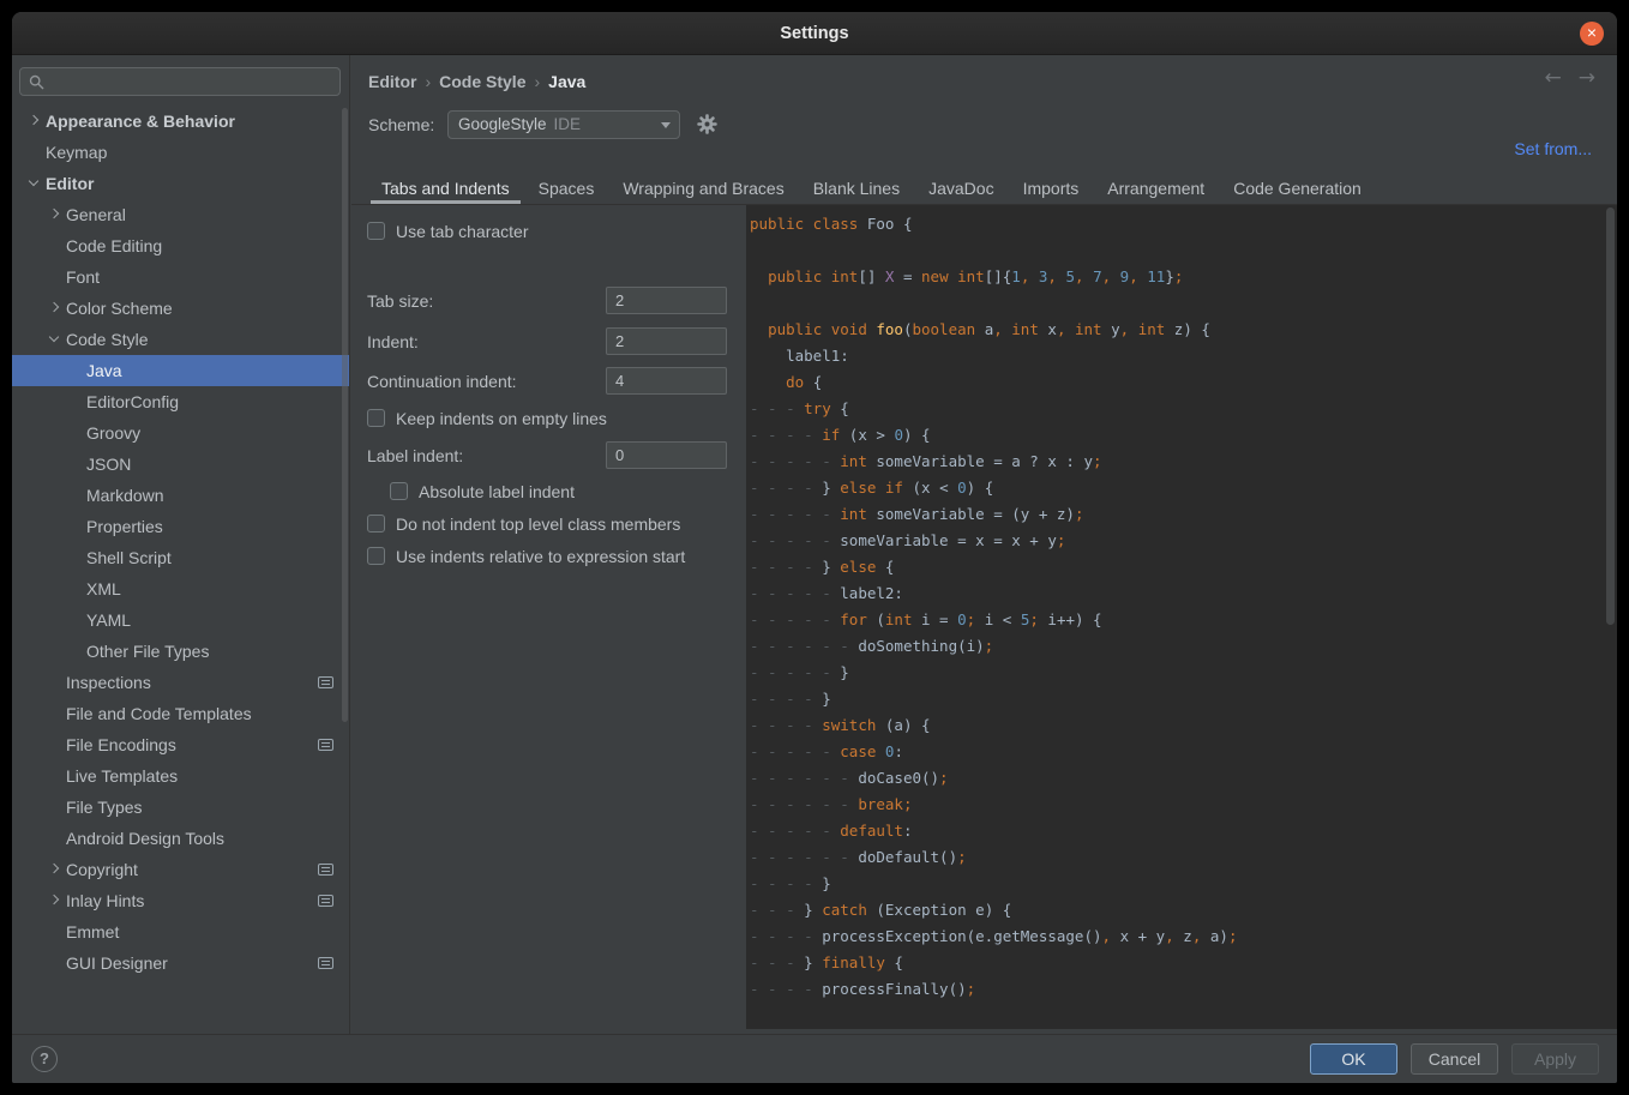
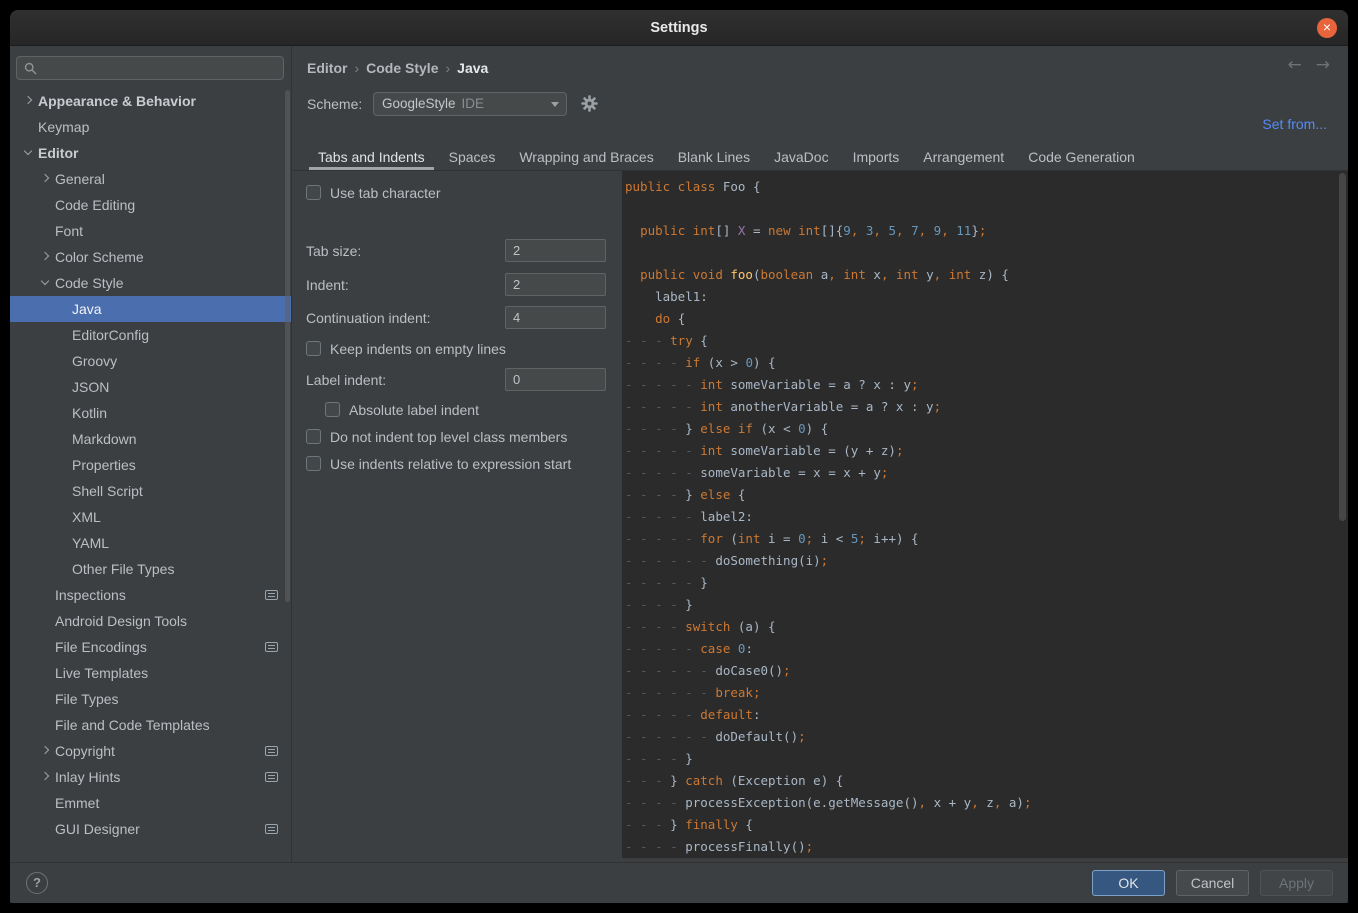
  Settings
  ×
  Appearance & Behavior
  Keymap
  Editor
  General
  Code Editing
  Font
  Color Scheme
  Code Style
  Java
  EditorConfig
  Groovy
  JSON
+ Kotlin
  Markdown
  Properties
  Shell Script
  XML
  YAML
  Other File Types
  Inspections
- File and Code Templates
+ Android Design Tools
  File Encodings
  Live Templates
  File Types
- Android Design Tools
+ File and Code Templates
  Copyright
  Inlay Hints
  Emmet
  GUI Designer
  Editor › Code Style › Java
  ← →
  Scheme:
  GoogleStyle IDE
  Set from...
  Tabs and Indents
  Spaces
  Wrapping and Braces
  Blank Lines
  JavaDoc
  Imports
  Arrangement
  Code Generation
  Use tab character
  Tab size:
  2
  Indent:
  2
  Continuation indent:
  4
  Keep indents on empty lines
  Label indent:
  0
  Absolute label indent
  Do not indent top level class members
  Use indents relative to expression start
  public class Foo {
- public int[] X = new int[]{1, 3, 5, 7, 9, 11};
+ public int[] X = new int[]{9, 3, 5, 7, 9, 11};
  public void foo(boolean a, int x, int y, int z) {
  label1:
  do {
  - - - try {
  - - - - if (x > 0) {
  - - - - - int someVariable = a ? x : y;
+ - - - - - int anotherVariable = a ? x : y;
  - - - - } else if (x < 0) {
  - - - - - int someVariable = (y + z);
  - - - - - someVariable = x = x + y;
  - - - - } else {
  - - - - - label2:
  - - - - - for (int i = 0; i < 5; i++) {
  - - - - - - doSomething(i);
  - - - - - }
  - - - - }
  - - - - switch (a) {
  - - - - - case 0:
  - - - - - - doCase0();
  - - - - - - break;
  - - - - - default:
  - - - - - - doDefault();
  - - - - }
  - - - } catch (Exception e) {
  - - - - processException(e.getMessage(), x + y, z, a);
  - - - } finally {
  - - - - processFinally();
  ?
  OK
  Cancel
  Apply
